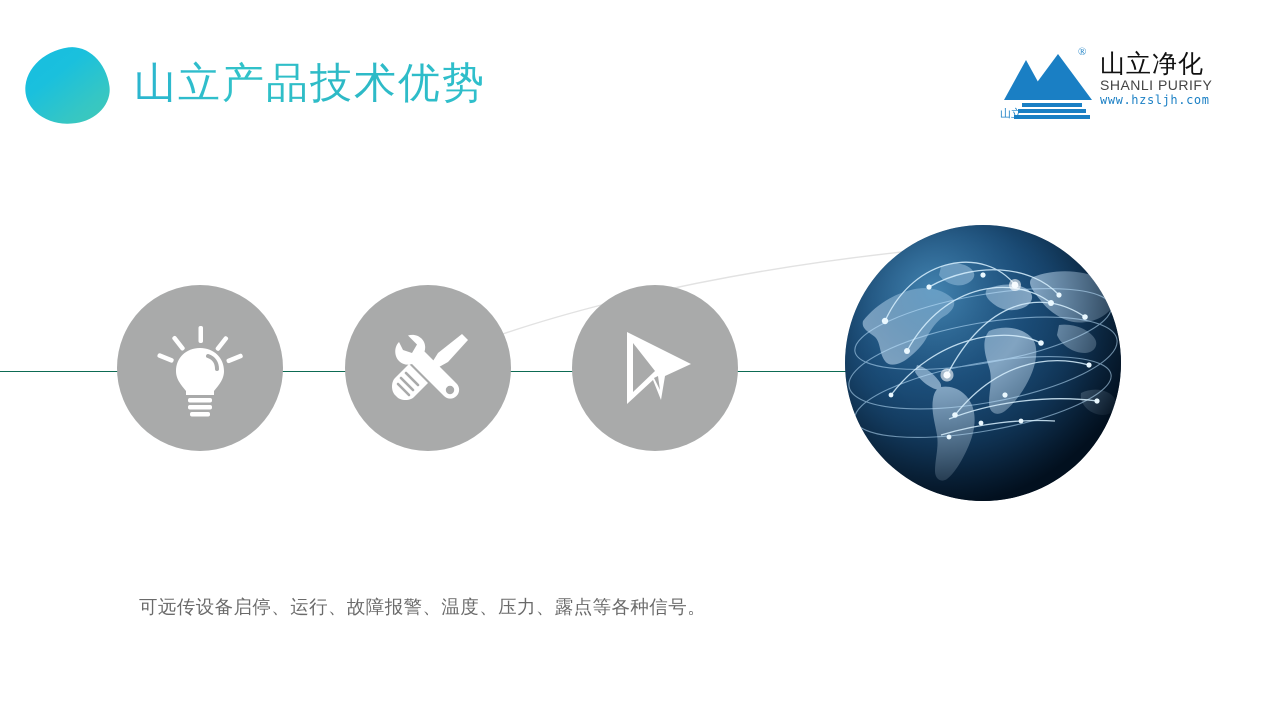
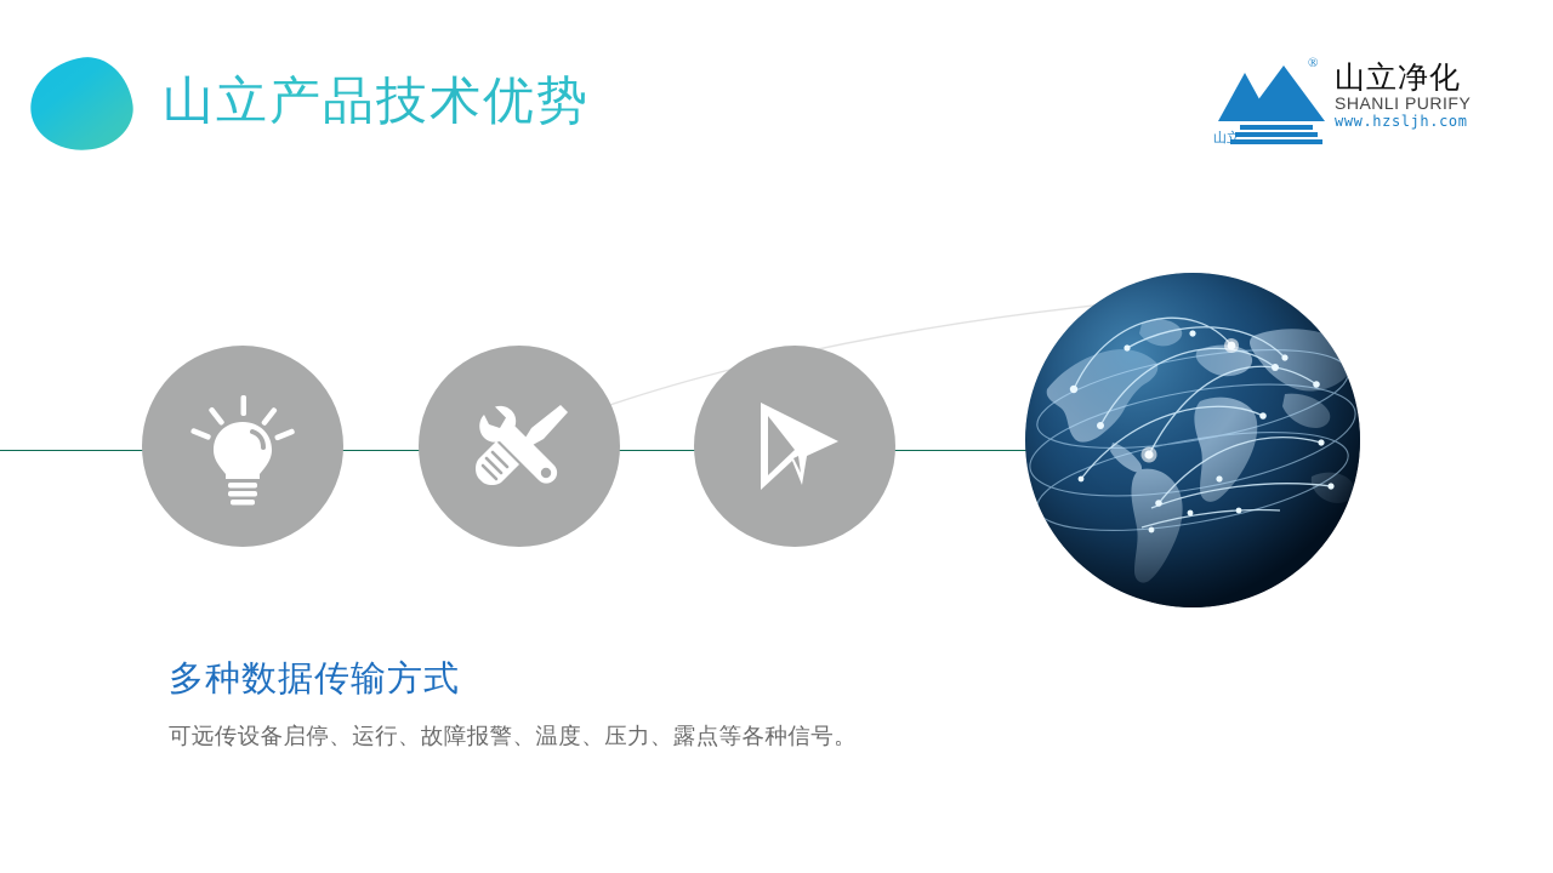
  山立产品技术优势
  ®
  山立
  山立净化
  SHANLI PURIFY
  www.hzsljh.com
+ 多种数据传输方式
  可远传设备启停、运行、故障报警、温度、压力、露点等各种信号。
